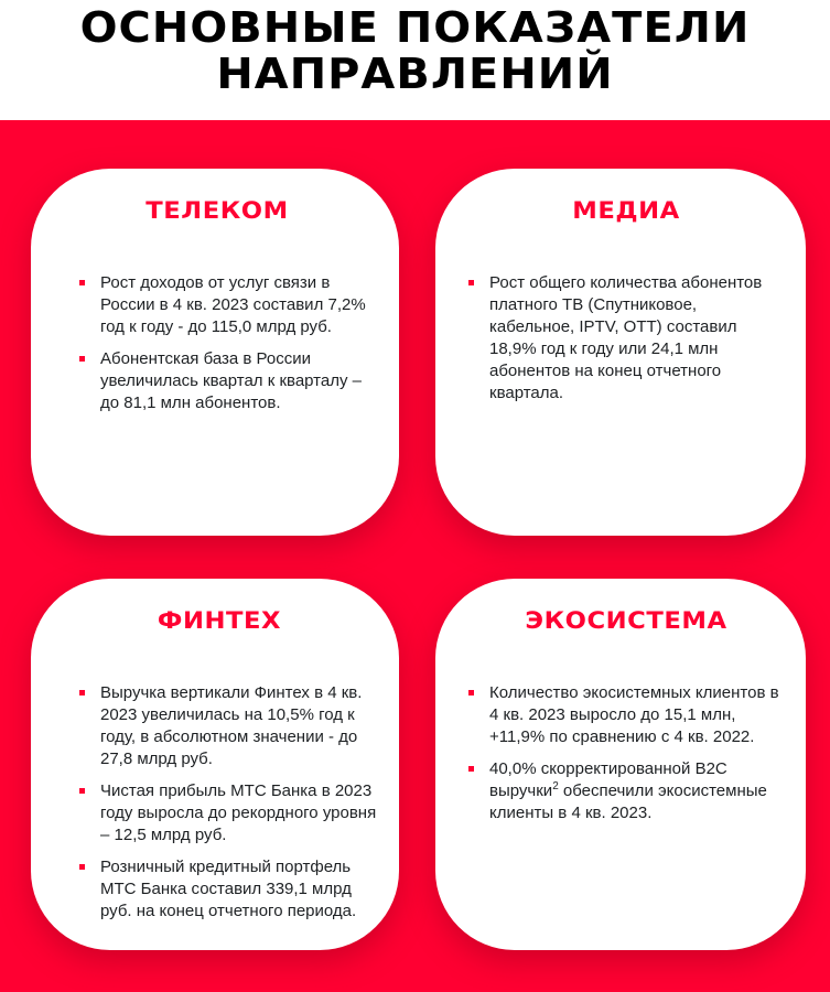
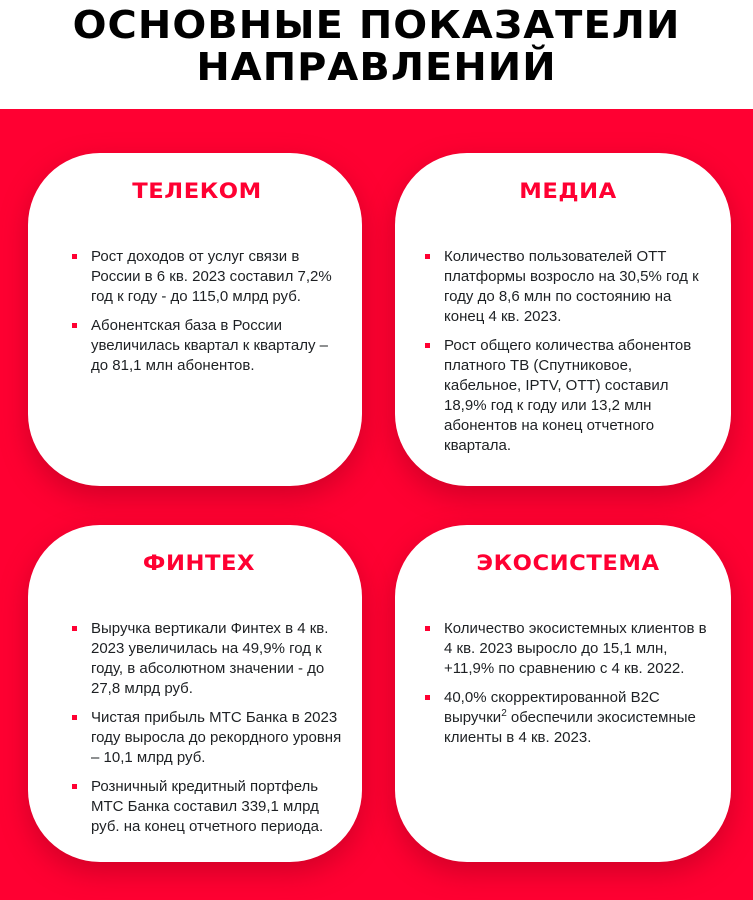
  ОСНОВНЫЕ ПОКАЗАТЕЛИ
  НАПРАВЛЕНИЙ
  ТЕЛЕКОМ
- Рост доходов от услуг связи в России в 4 кв. 2023 составил 7,2% год к году - до 115,0 млрд руб.
+ Рост доходов от услуг связи в России в 6 кв. 2023 составил 7,2% год к году - до 115,0 млрд руб.
  Абонентская база в России увеличилась квартал к кварталу – до 81,1 млн абонентов.
  МЕДИА
+ Количество пользователей ОТТ платформы возросло на 30,5% год к году до 8,6 млн по состоянию на конец 4 кв. 2023.
- Рост общего количества абонентов платного ТВ (Спутниковое, кабельное, IPTV, ОТТ) составил 18,9% год к году или 24,1 млн абонентов на конец отчетного квартала.
+ Рост общего количества абонентов платного ТВ (Спутниковое, кабельное, IPTV, ОТТ) составил 18,9% год к году или 13,2 млн абонентов на конец отчетного квартала.
  ФИНТЕХ
- Выручка вертикали Финтех в 4 кв. 2023 увеличилась на 10,5% год к году, в абсолютном значении - до 27,8 млрд руб.
+ Выручка вертикали Финтех в 4 кв. 2023 увеличилась на 49,9% год к году, в абсолютном значении - до 27,8 млрд руб.
- Чистая прибыль МТС Банка в 2023 году выросла до рекордного уровня – 12,5 млрд руб.
+ Чистая прибыль МТС Банка в 2023 году выросла до рекордного уровня – 10,1 млрд руб.
  Розничный кредитный портфель МТС Банка составил 339,1 млрд руб. на конец отчетного периода.
  ЭКОСИСТЕМА
  Количество экосистемных клиентов в 4 кв. 2023 выросло до 15,1 млн, +11,9% по сравнению с 4 кв. 2022.
  40,0% скорректированной B2C выручки2 обеспечили экосистемные клиенты в 4 кв. 2023.
